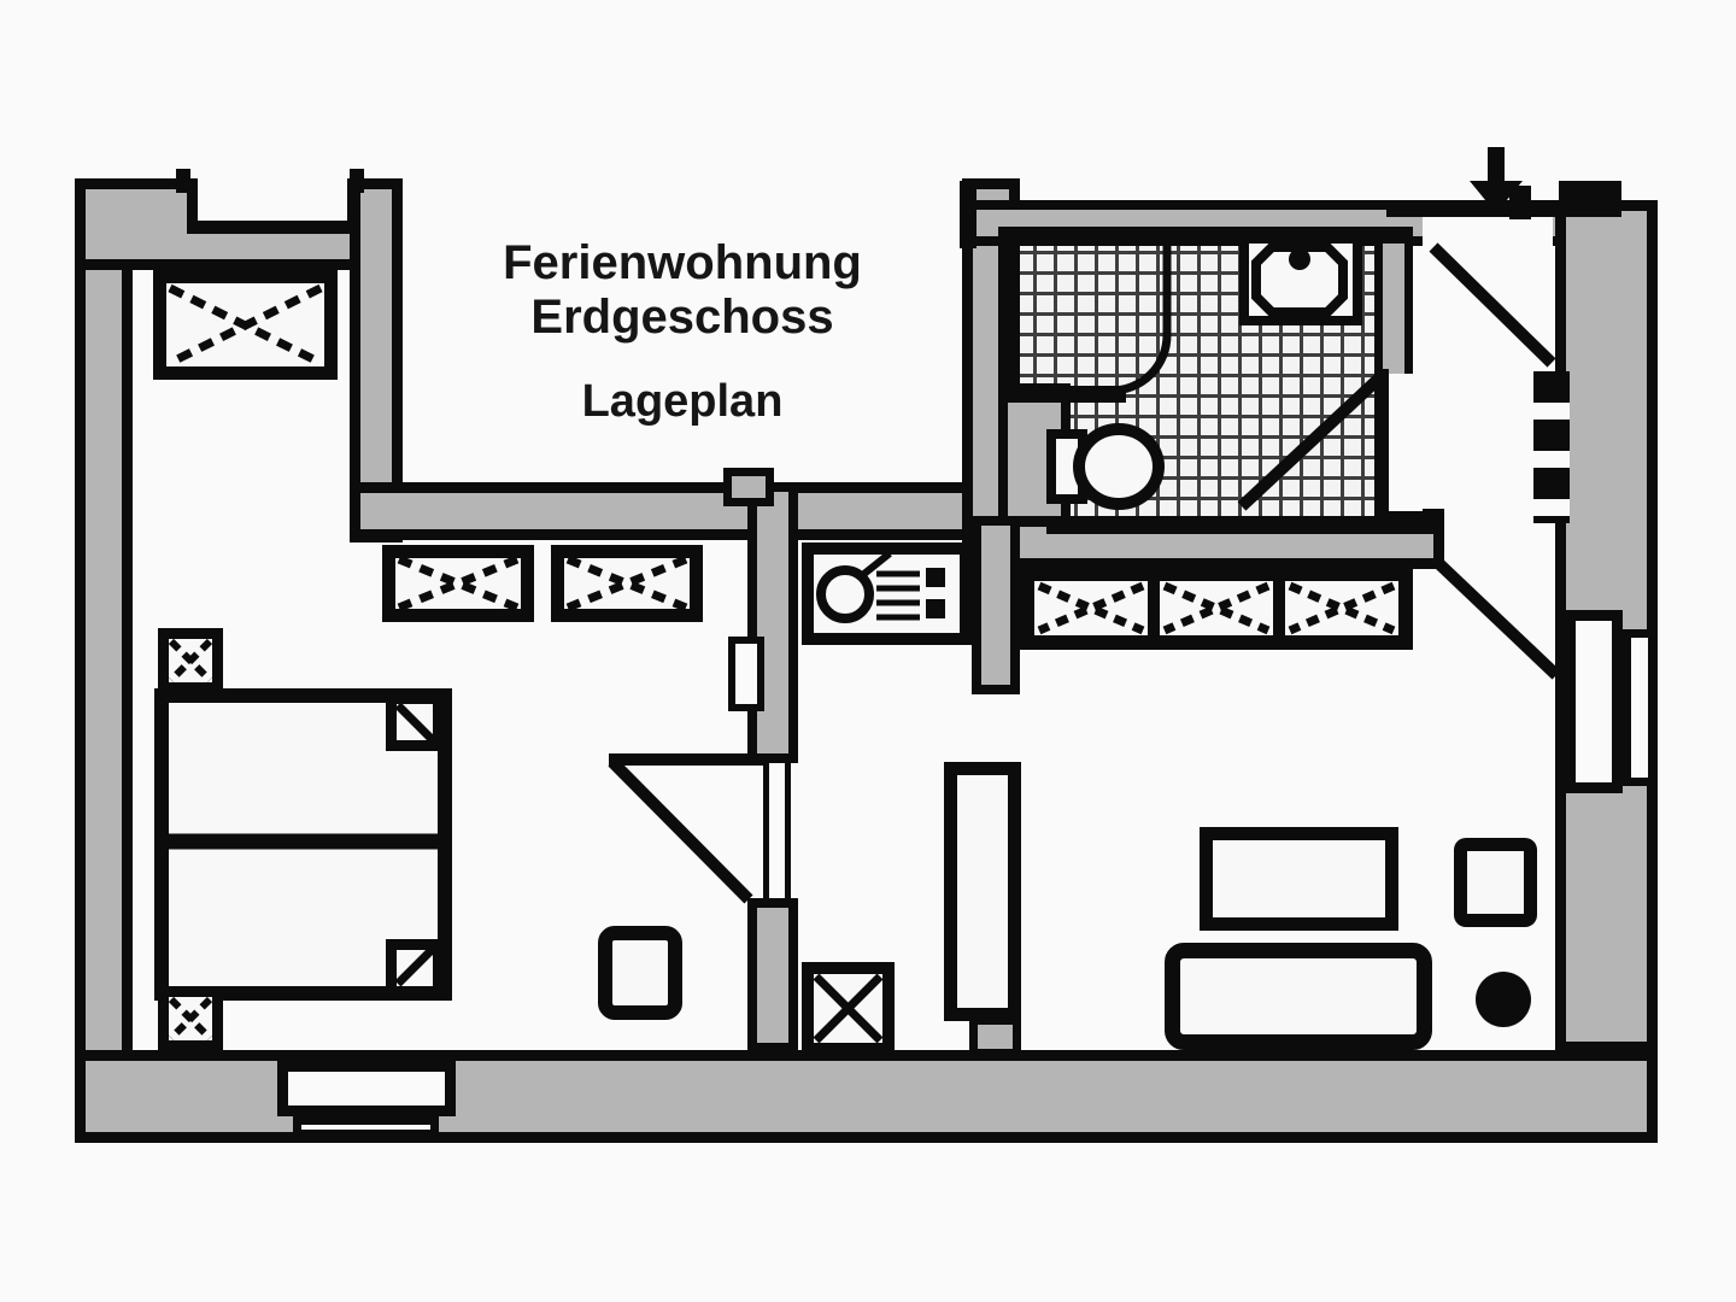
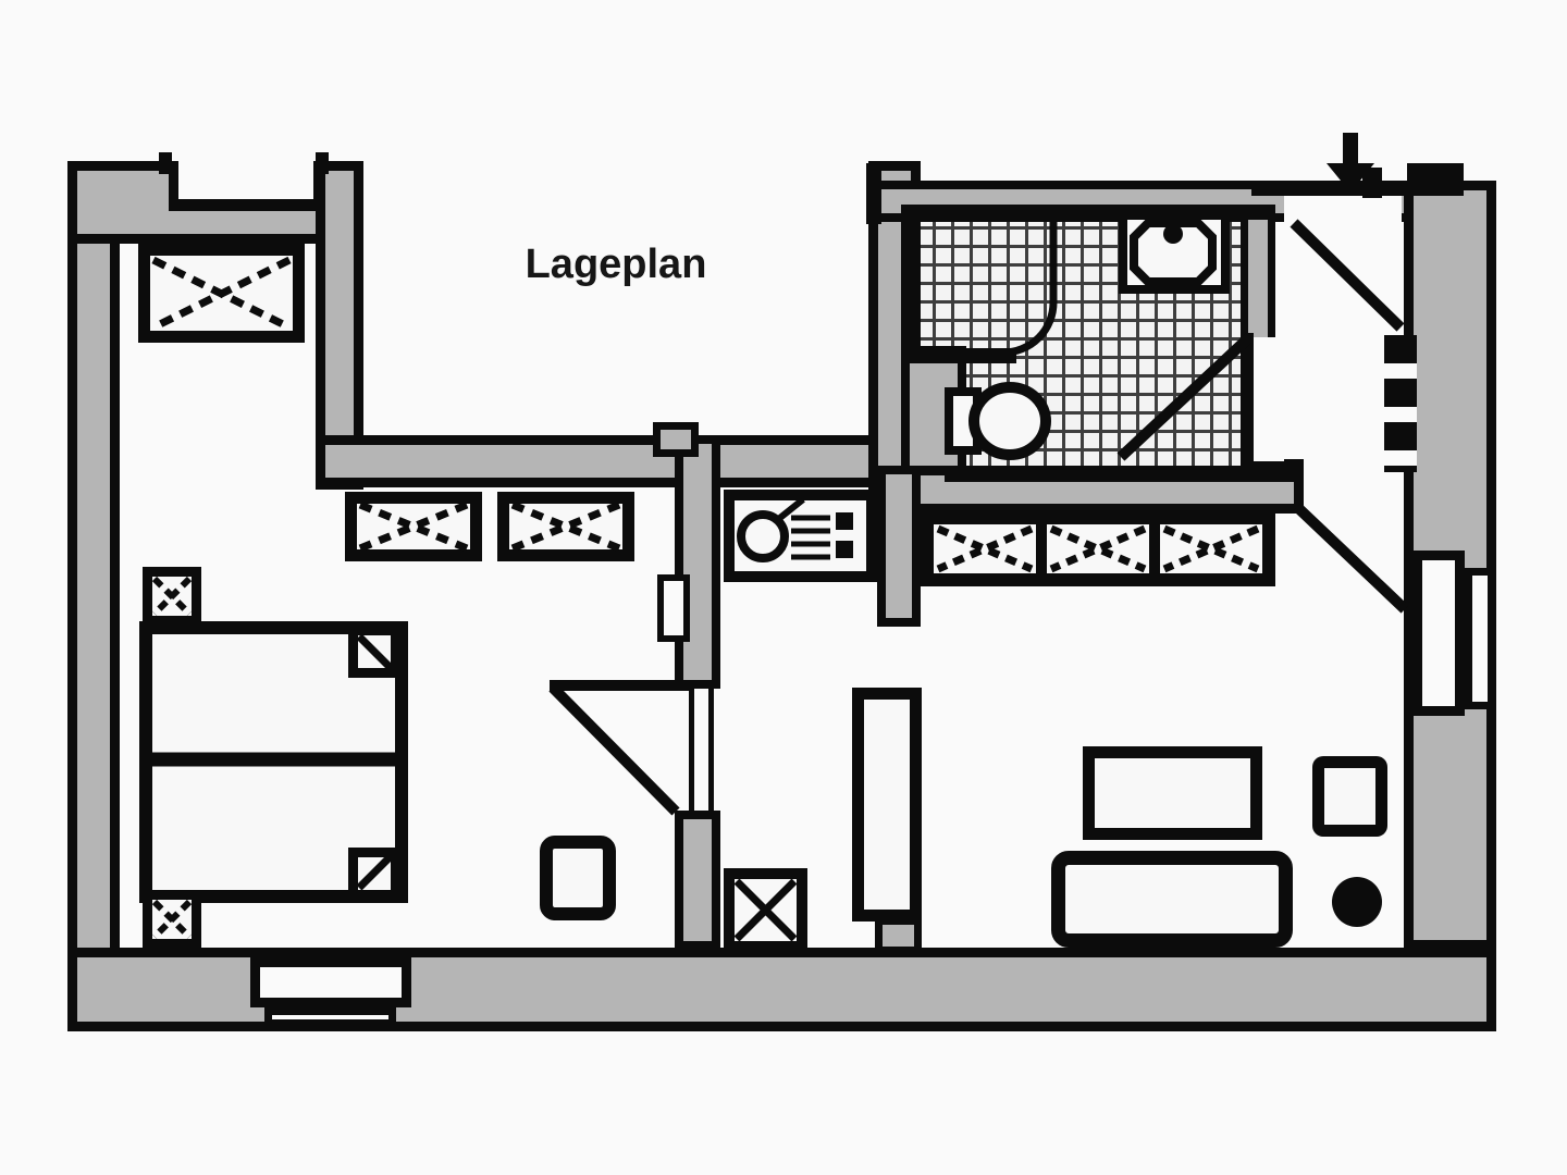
- Ferienwohnung
- Erdgeschoss
  Lageplan
